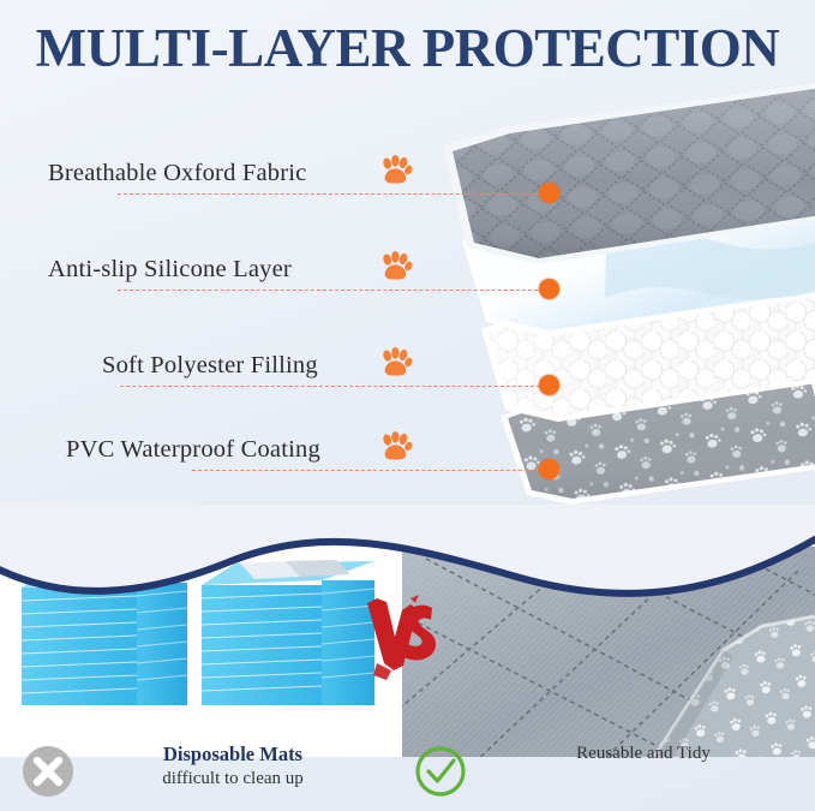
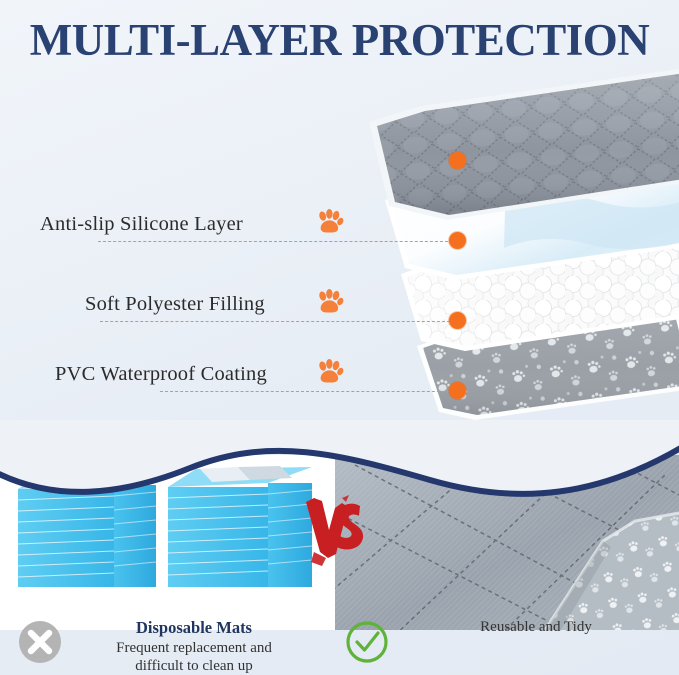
  MULTI-LAYER PROTECTION
- Breathable Oxford Fabric
  Anti-slip Silicone Layer
  Soft Polyester Filling
  PVC Waterproof Coating
  Disposable Mats
+ Frequent replacement and
  difficult to clean up
  Reusable and Tidy
